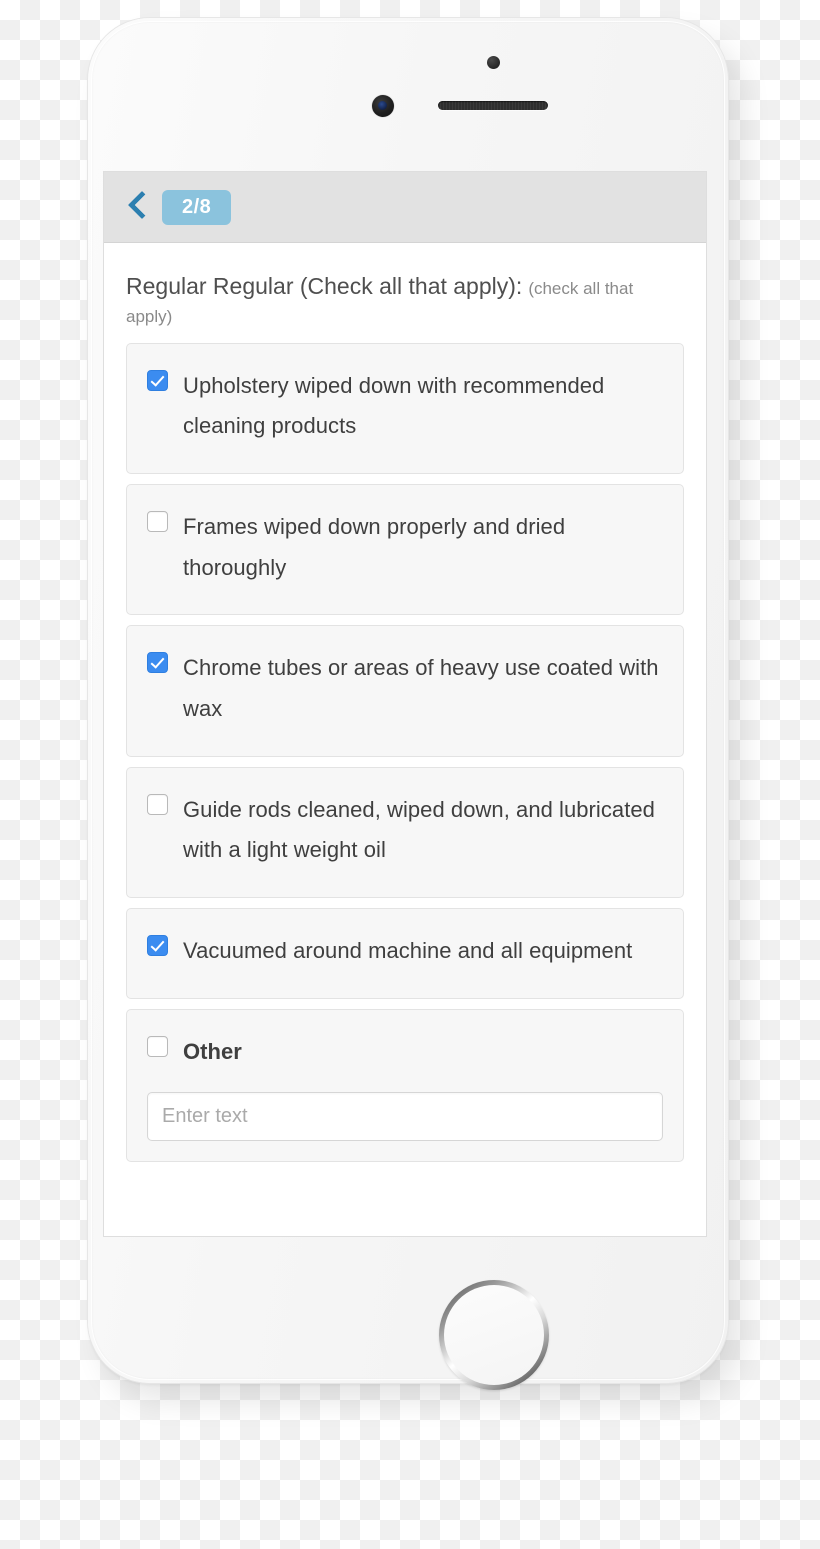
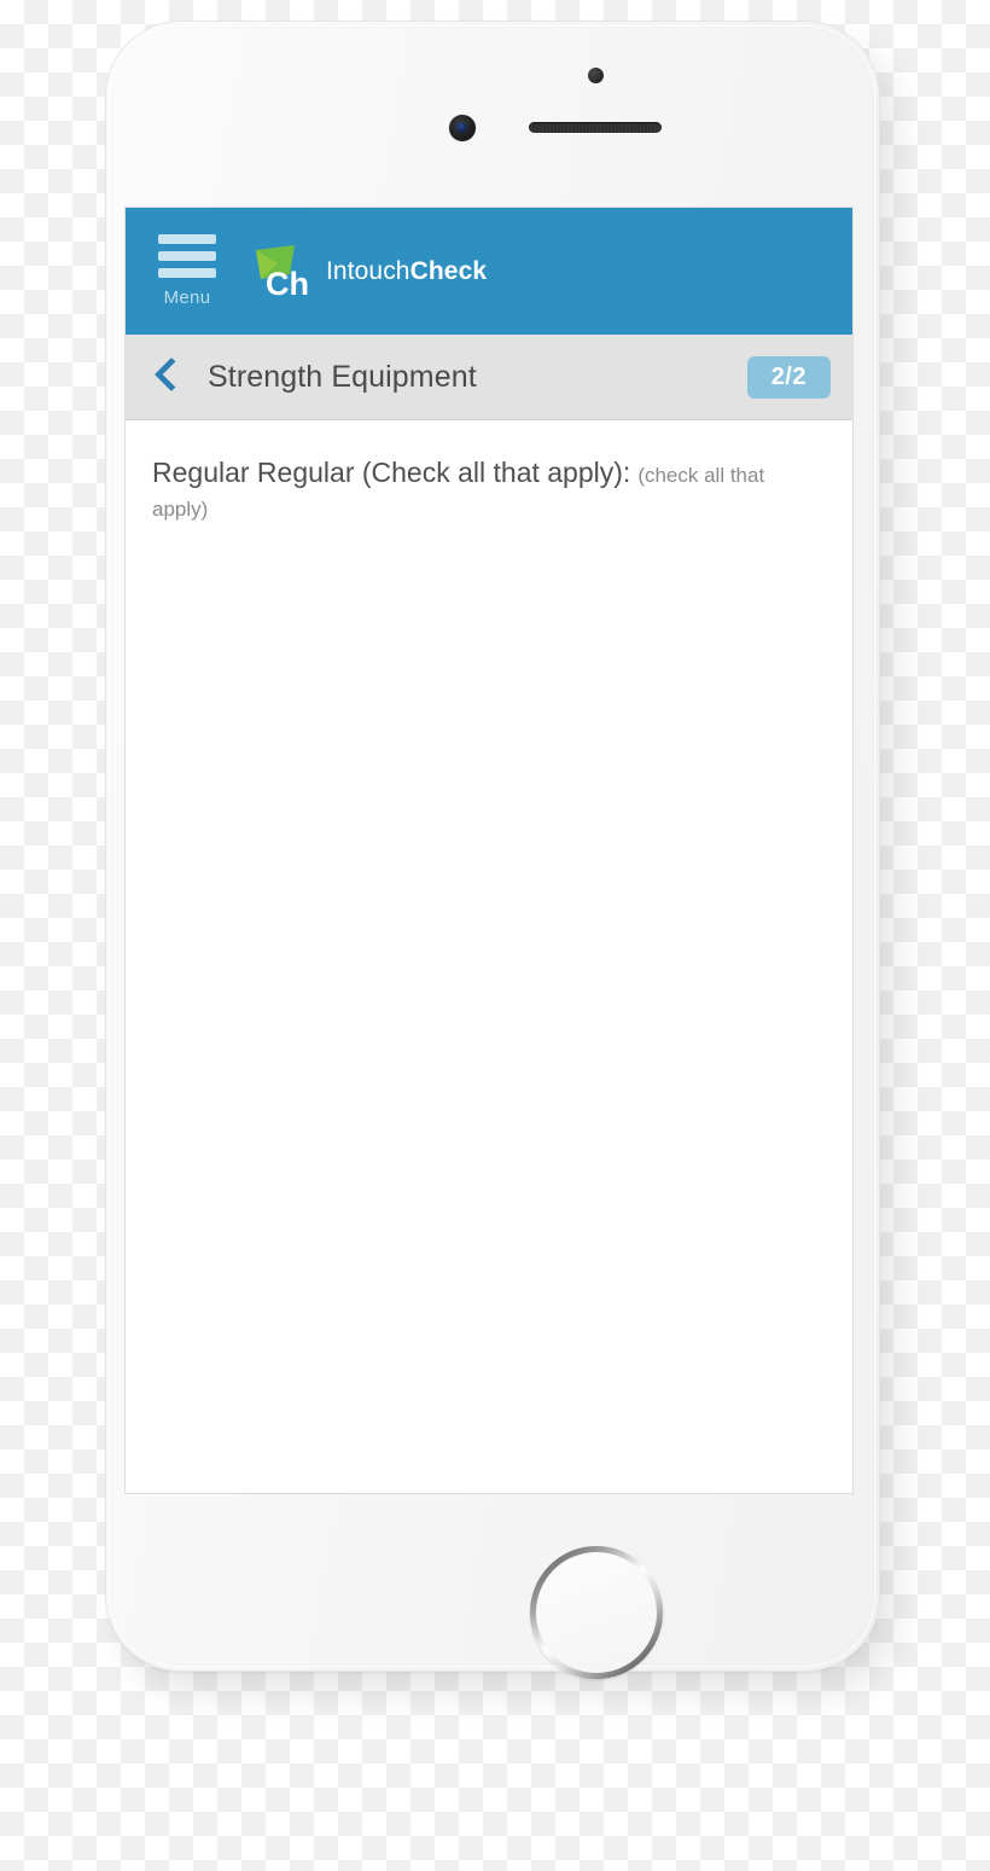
+ Menu
+ Ch
+ IntouchCheck
+ Strength Equipment
- 2/8
+ 2/2
  Regular Regular (Check all that apply): (check all that apply)
- Upholstery wiped down with recommended cleaning products
- Frames wiped down properly and dried thoroughly
- Chrome tubes or areas of heavy use coated with wax
- Guide rods cleaned, wiped down, and lubricated with a light weight oil
- Vacuumed around machine and all equipment
- Other
- Enter text
